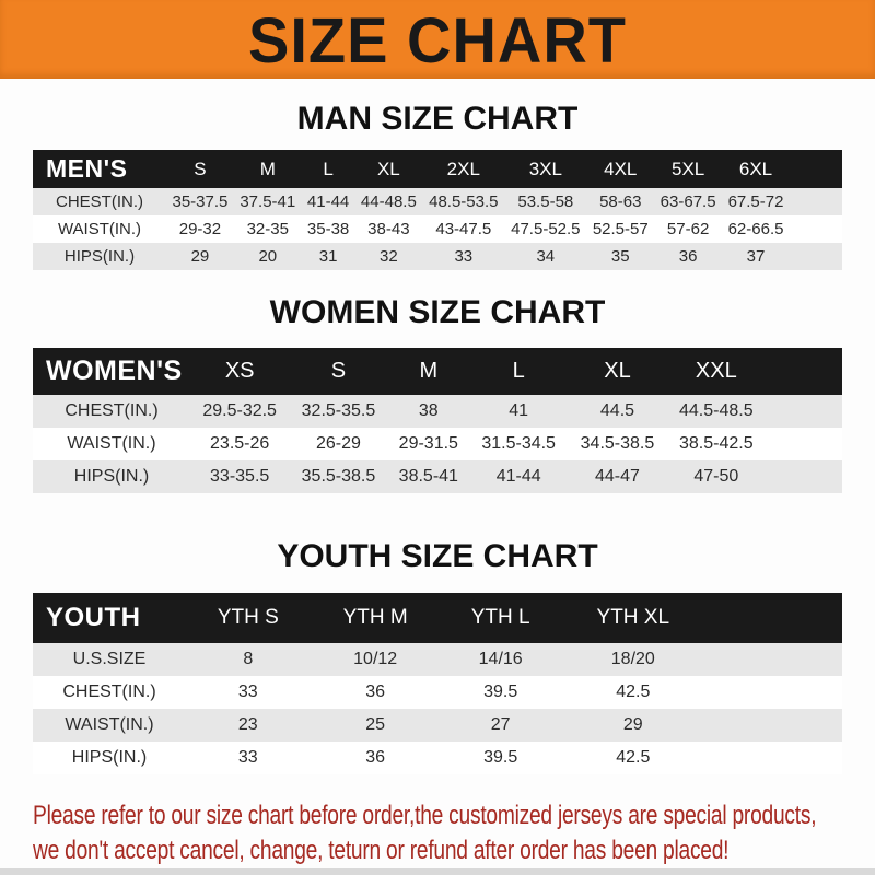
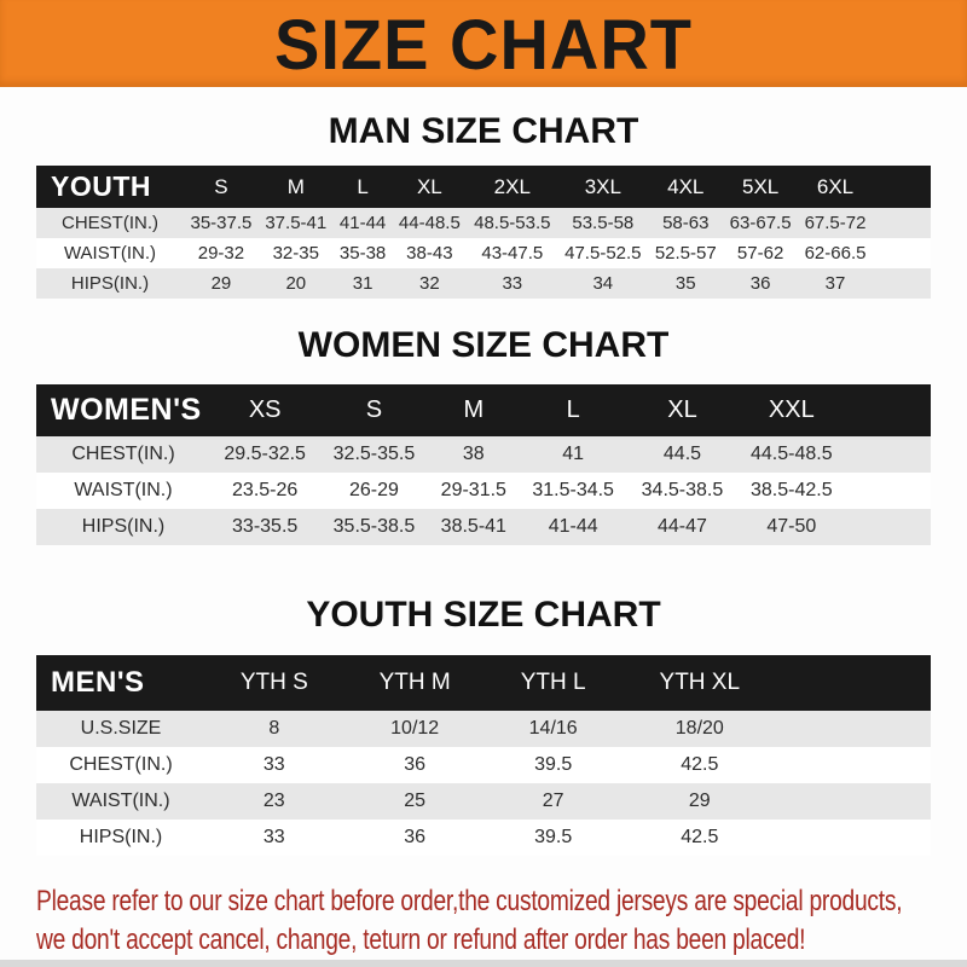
  SIZE CHART
  MAN SIZE CHART
- MEN'S	S	M	L	XL	2XL	3XL	4XL	5XL	6XL
+ YOUTH	S	M	L	XL	2XL	3XL	4XL	5XL	6XL
  CHEST(IN.)	35-37.5	37.5-41	41-44	44-48.5	48.5-53.5	53.5-58	58-63	63-67.5	67.5-72
  WAIST(IN.)	29-32	32-35	35-38	38-43	43-47.5	47.5-52.5	52.5-57	57-62	62-66.5
  HIPS(IN.)	29	20	31	32	33	34	35	36	37
  WOMEN SIZE CHART
  WOMEN'S	XS	S	M	L	XL	XXL
  CHEST(IN.)	29.5-32.5	32.5-35.5	38	41	44.5	44.5-48.5
  WAIST(IN.)	23.5-26	26-29	29-31.5	31.5-34.5	34.5-38.5	38.5-42.5
  HIPS(IN.)	33-35.5	35.5-38.5	38.5-41	41-44	44-47	47-50
  YOUTH SIZE CHART
- YOUTH	YTH S	YTH M	YTH L	YTH XL
+ MEN'S	YTH S	YTH M	YTH L	YTH XL
  U.S.SIZE	8	10/12	14/16	18/20
  CHEST(IN.)	33	36	39.5	42.5
  WAIST(IN.)	23	25	27	29
  HIPS(IN.)	33	36	39.5	42.5
  Please refer to our size chart before order,the customized jerseys are special products,
  we don't accept cancel, change, teturn or refund after order has been placed!
